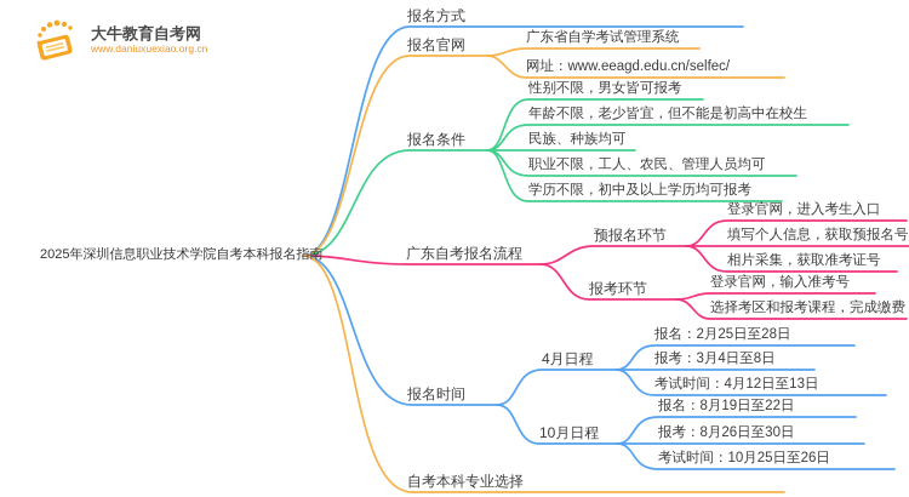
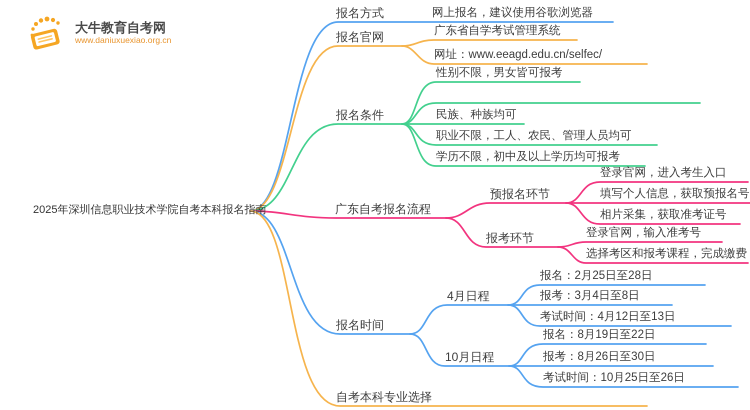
  大牛教育自考网
  www.daniuxuexiao.org.cn
  2025年深圳信息职业技术学院自考本科报名指南
  报名方式
+ 网上报名，建议使用谷歌浏览器
  报名官网
  广东省自学考试管理系统
  网址：www.eeagd.edu.cn/selfec/
  报名条件
  性别不限，男女皆可报考
- 年龄不限，老少皆宜，但不能是初高中在校生
  民族、种族均可
  职业不限，工人、农民、管理人员均可
  学历不限，初中及以上学历均可报考
  广东自考报名流程
  预报名环节
  登录官网，进入考生入口
  填写个人信息，获取预报名号
  相片采集，获取准考证号
  报考环节
  登录官网，输入准考号
  选择考区和报考课程，完成缴费
  报名时间
  4月日程
  报名：2月25日至28日
  报考：3月4日至8日
  考试时间：4月12日至13日
  10月日程
  报名：8月19日至22日
  报考：8月26日至30日
  考试时间：10月25日至26日
  自考本科专业选择
